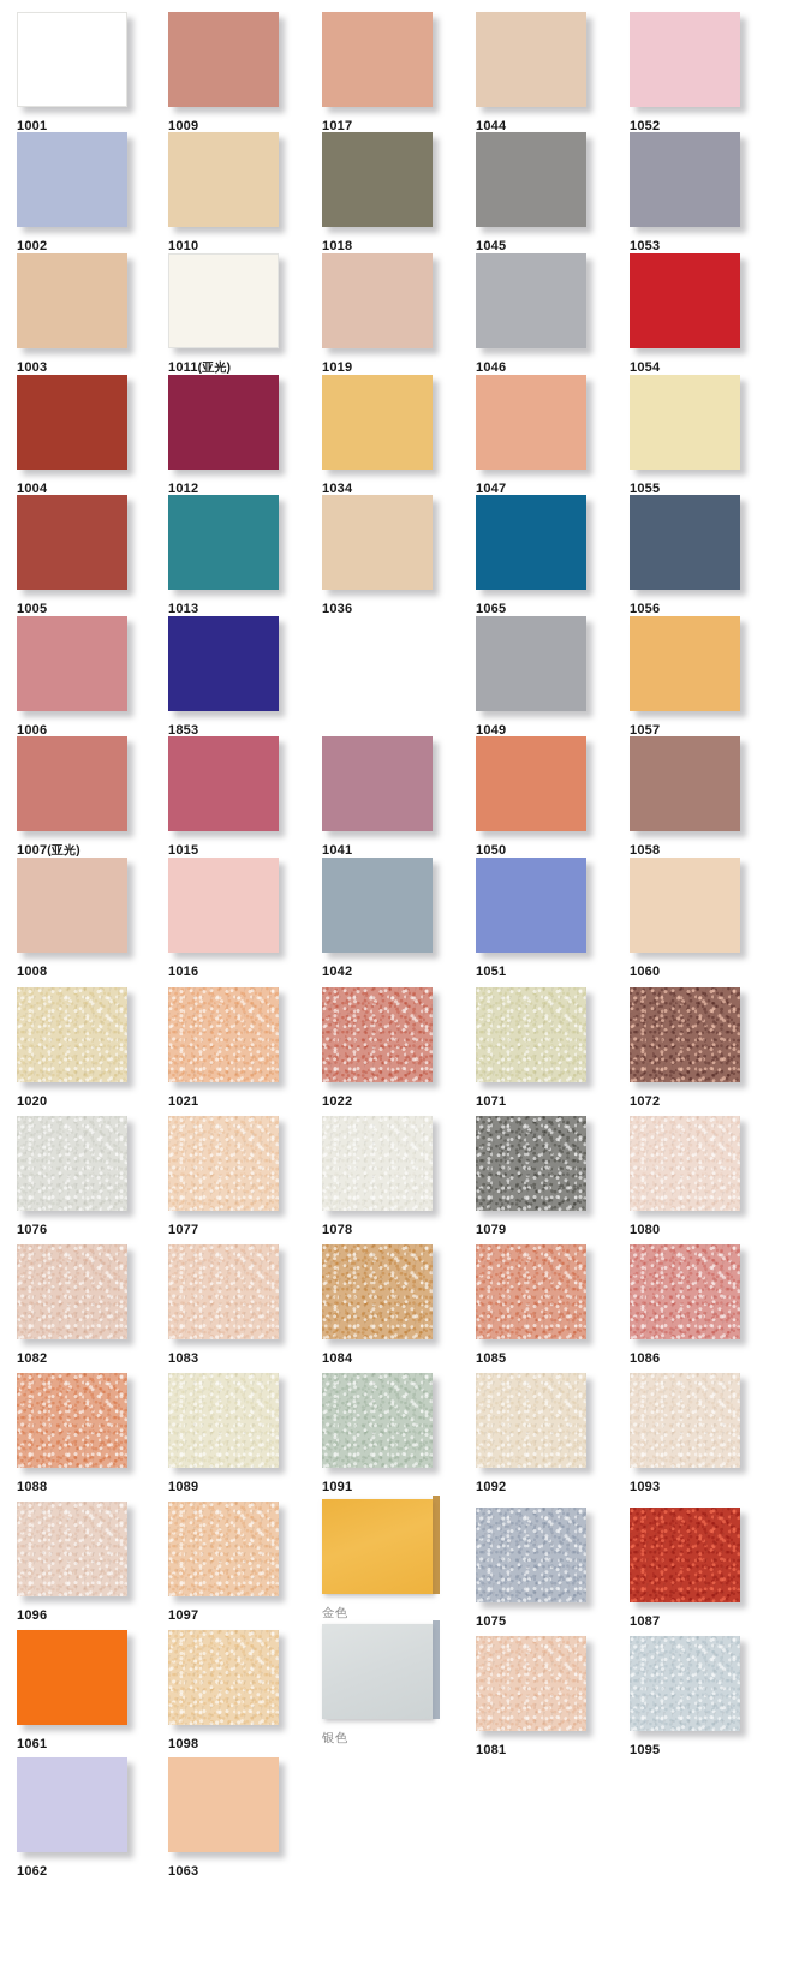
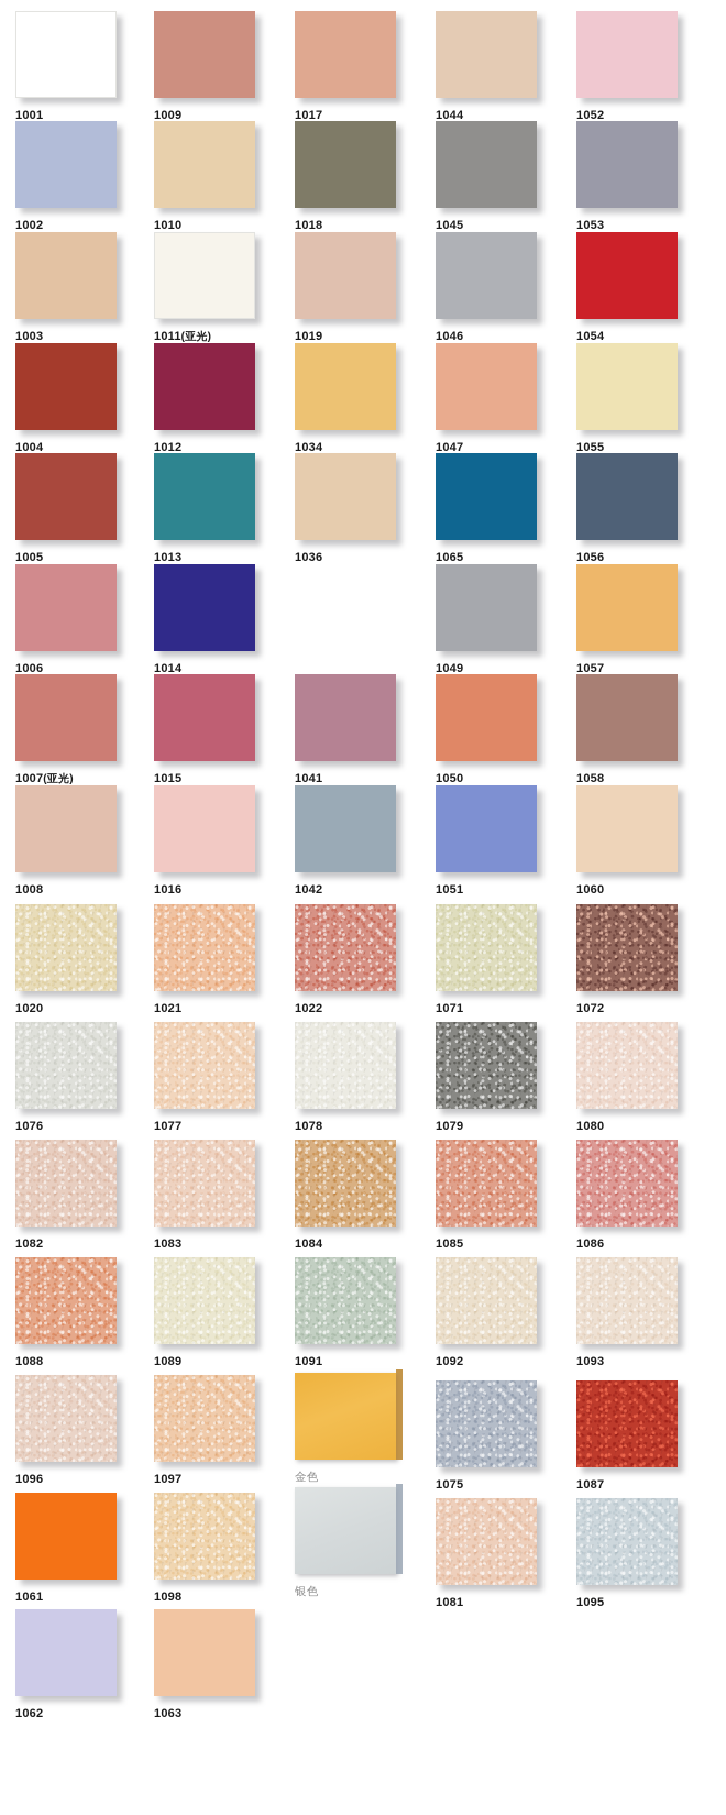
  1001
  1009
  1017
  1044
  1052
  1002
  1010
  1018
  1045
  1053
  1003
  1011(亚光)
  1019
  1046
  1054
  1004
  1012
  1034
  1047
  1055
  1005
  1013
  1036
  1065
  1056
  1006
- 1853
+ 1014
  1049
  1057
  1007(亚光)
  1015
  1041
  1050
  1058
  1008
  1016
  1042
  1051
  1060
  1020
  1021
  1022
  1071
  1072
  1076
  1077
  1078
  1079
  1080
  1082
  1083
  1084
  1085
  1086
  1088
  1089
  1091
  1092
  1093
  1096
  1097
  金色
  1075
  1087
  1061
  1098
  银色
  1081
  1095
  1062
  1063
